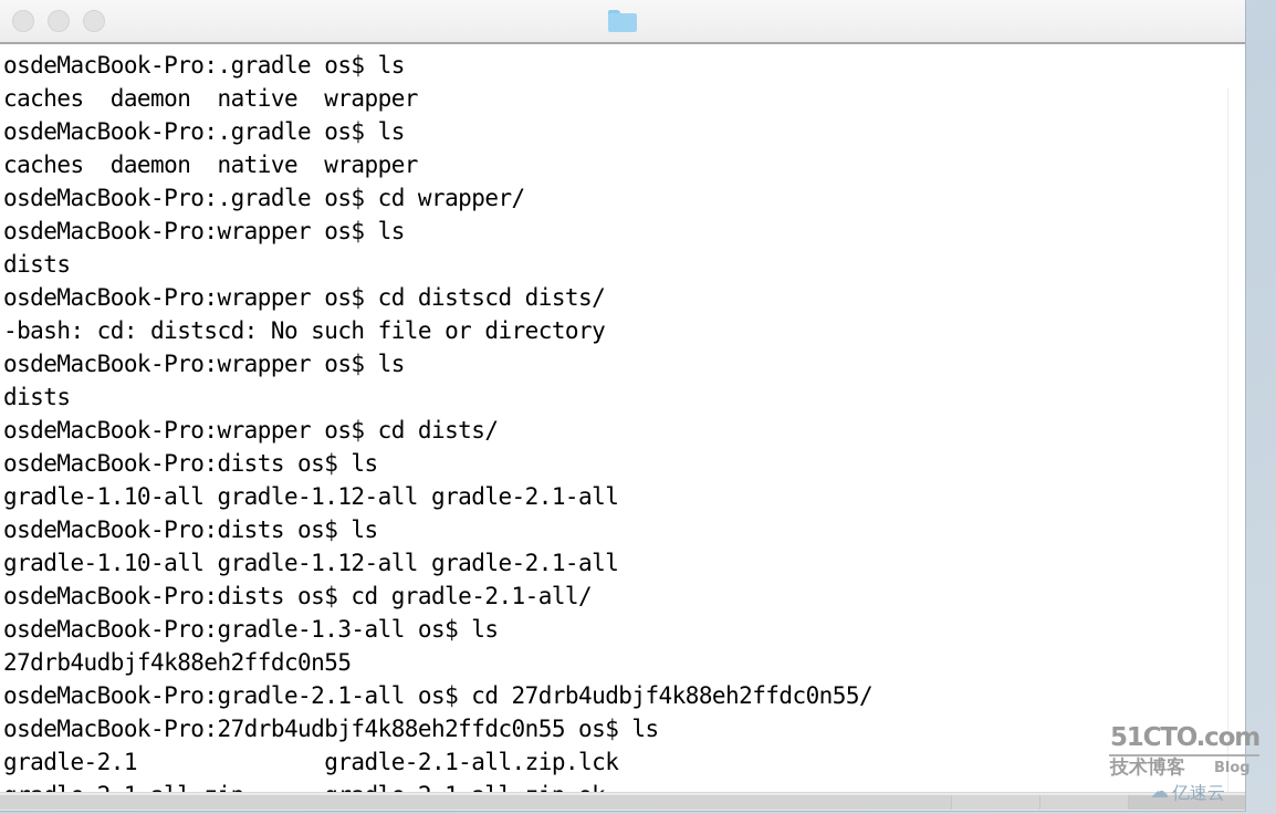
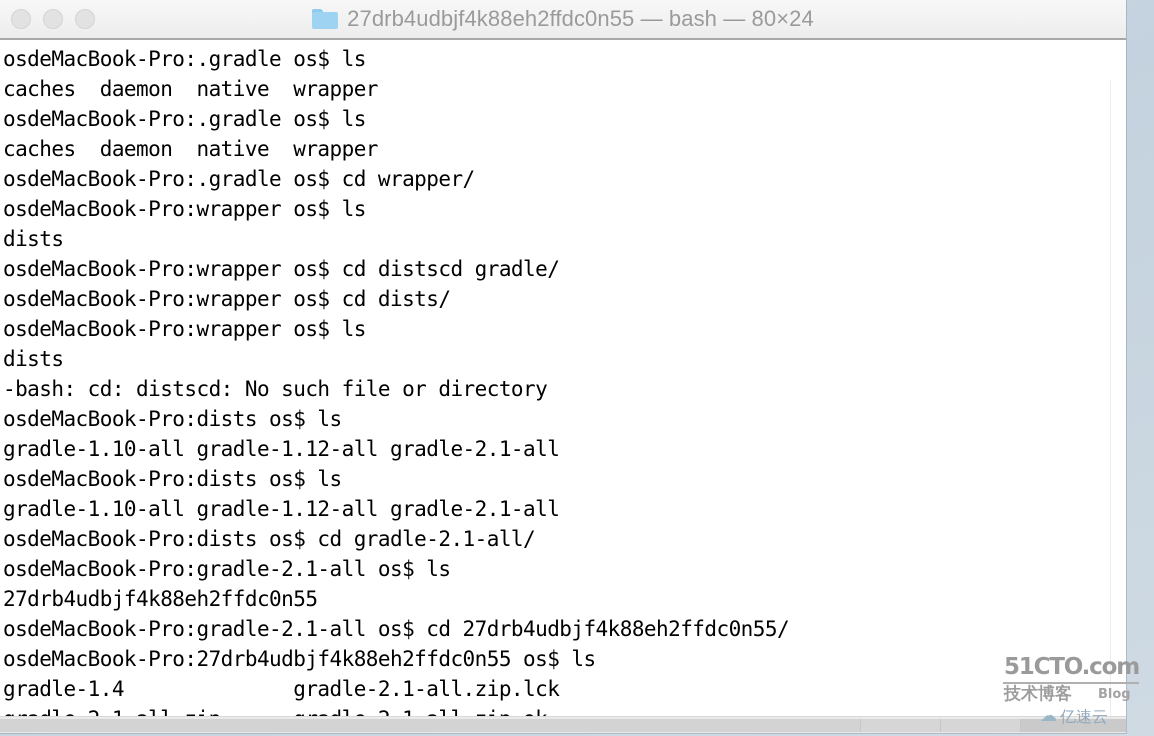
+ 27drb4udbjf4k88eh2ffdc0n55 — bash — 80×24
  osdeMacBook-Pro:.gradle os$ ls
  caches daemon native wrapper
  osdeMacBook-Pro:.gradle os$ ls
  caches daemon native wrapper
  osdeMacBook-Pro:.gradle os$ cd wrapper/
  osdeMacBook-Pro:wrapper os$ ls
  dists
- osdeMacBook-Pro:wrapper os$ cd distscd dists/
+ osdeMacBook-Pro:wrapper os$ cd distscd gradle/
- -bash: cd: distscd: No such file or directory
+ osdeMacBook-Pro:wrapper os$ cd dists/
  osdeMacBook-Pro:wrapper os$ ls
  dists
- osdeMacBook-Pro:wrapper os$ cd dists/
+ -bash: cd: distscd: No such file or directory
  osdeMacBook-Pro:dists os$ ls
  gradle-1.10-all gradle-1.12-all gradle-2.1-all
  osdeMacBook-Pro:dists os$ ls
  gradle-1.10-all gradle-1.12-all gradle-2.1-all
  osdeMacBook-Pro:dists os$ cd gradle-2.1-all/
- osdeMacBook-Pro:gradle-1.3-all os$ ls
+ osdeMacBook-Pro:gradle-2.1-all os$ ls
  27drb4udbjf4k88eh2ffdc0n55
  osdeMacBook-Pro:gradle-2.1-all os$ cd 27drb4udbjf4k88eh2ffdc0n55/
  osdeMacBook-Pro:27drb4udbjf4k88eh2ffdc0n55 os$ ls
- gradle-2.1 gradle-2.1-all.zip.lck
+ gradle-1.4 gradle-2.1-all.zip.lck
  51CTO.com
  技术博客
  Blog
  ☁
  亿速云
